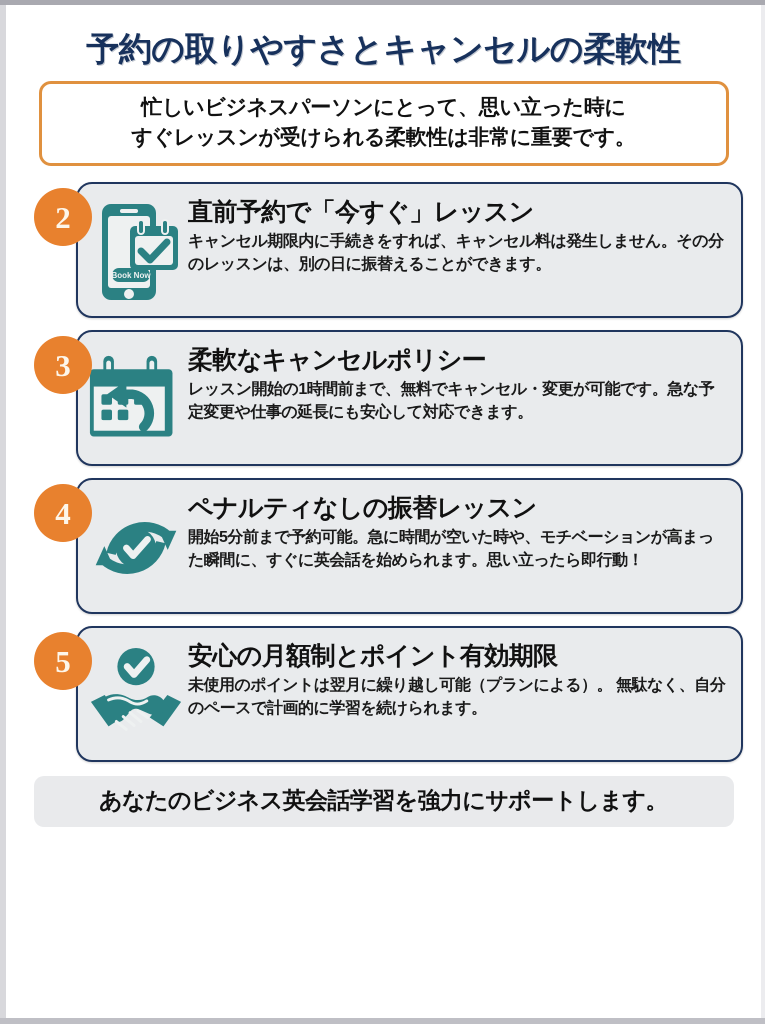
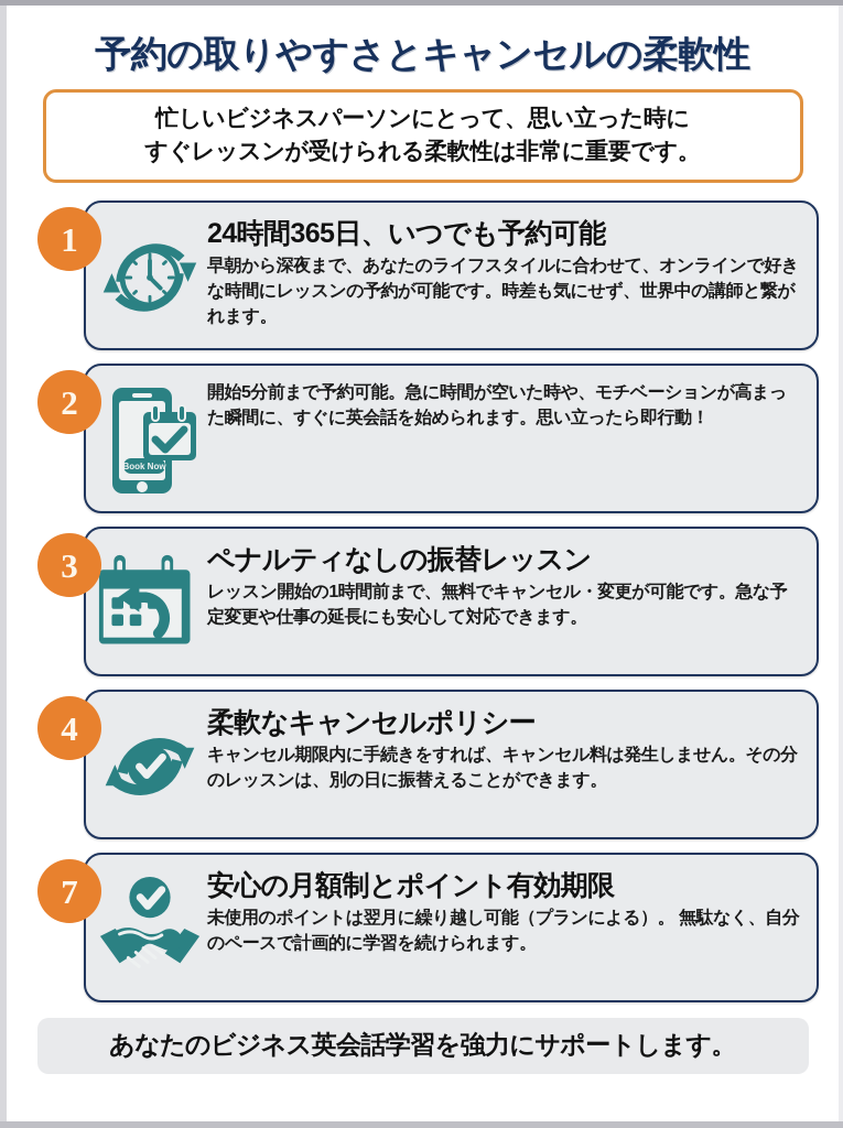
  予約の取りやすさとキャンセルの柔軟性
  忙しいビジネスパーソンにとって、思い立った時に
  すぐレッスンが受けられる柔軟性は非常に重要です。
+ 1
+ 24時間365日、いつでも予約可能
+ 早朝から深夜まで、あなたのライフスタイルに合わせて、オンラインで好きな時間にレッスンの予約が可能です。時差も気にせず、世界中の講師と繋がれます。
  2
  Book Now
- 直前予約で「今すぐ」レッスン
- キャンセル期限内に手続きをすれば、キャンセル料は発生しません。その分のレッスンは、別の日に振替えることができます。
+ 開始5分前まで予約可能。急に時間が空いた時や、モチベーションが高まった瞬間に、すぐに英会話を始められます。思い立ったら即行動！
  3
- 柔軟なキャンセルポリシー
+ ペナルティなしの振替レッスン
  レッスン開始の1時間前まで、無料でキャンセル・変更が可能です。急な予定変更や仕事の延長にも安心して対応できます。
  4
- ペナルティなしの振替レッスン
+ 柔軟なキャンセルポリシー
- 開始5分前まで予約可能。急に時間が空いた時や、モチベーションが高まった瞬間に、すぐに英会話を始められます。思い立ったら即行動！
+ キャンセル期限内に手続きをすれば、キャンセル料は発生しません。その分のレッスンは、別の日に振替えることができます。
- 5
+ 7
  安心の月額制とポイント有効期限
  未使用のポイントは翌月に繰り越し可能（プランによる）。 無駄なく、自分のペースで計画的に学習を続けられます。
  あなたのビジネス英会話学習を強力にサポートします。
